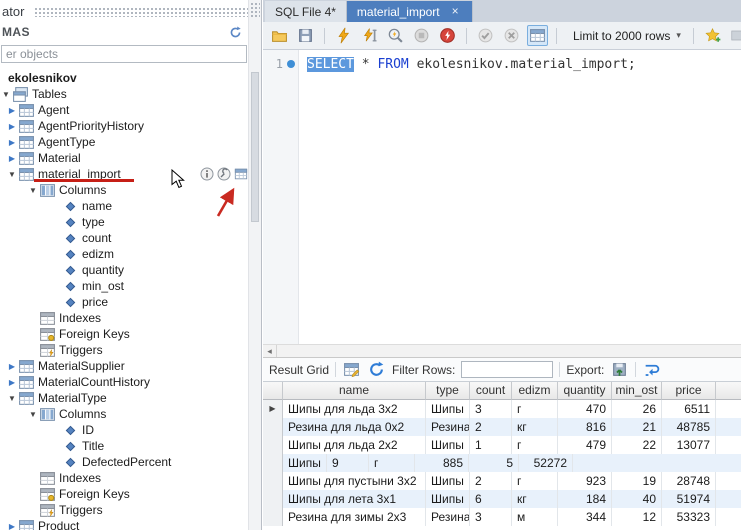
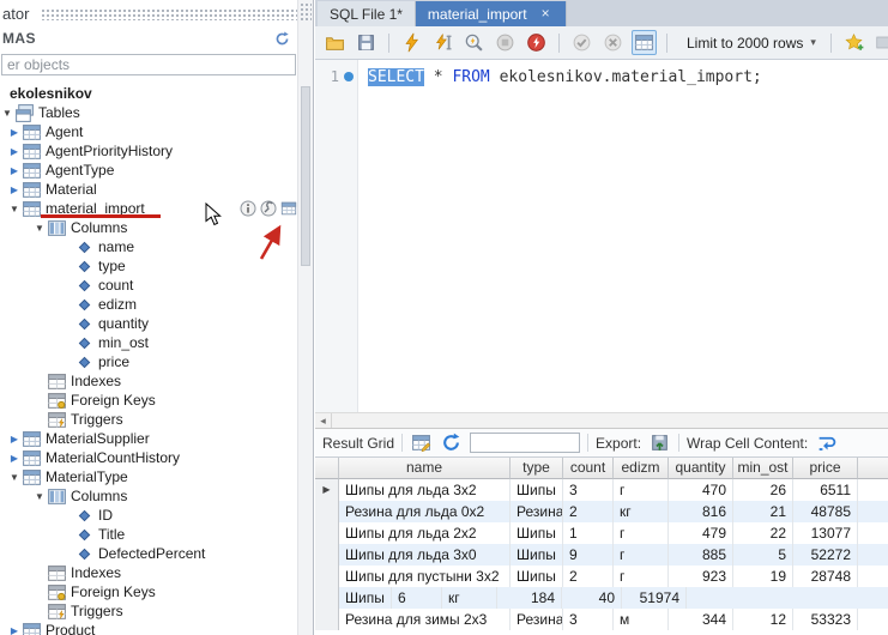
  ator
  MAS
  er objects
  ekolesnikov
  ▼
  Tables
  ▶
  Agent
  ▶
  AgentPriorityHistory
  ▶
  AgentType
  ▶
  Material
  ▼
  material_import
  ▼
  Columns
  name
  type
  count
  edizm
  quantity
  min_ost
  price
  Indexes
  Foreign Keys
  Triggers
  ▶
  MaterialSupplier
  ▶
  MaterialCountHistory
  ▼
  MaterialType
  ▼
  Columns
  ID
  Title
  DefectedPercent
  Indexes
  Foreign Keys
  Triggers
  ▶
  Product
- SQL File 4*
+ SQL File 1*
  material_import
  ×
  Limit to 2000 rows
  ▾
  1
  SELECT * FROM ekolesnikov.material_import;
  ◂
  Result Grid
- Filter Rows:
  Export:
+ Wrap Cell Content:
  name
  type
  count
  edizm
  quantity
  min_ost
  price
  ▶
  Шипы для льда 3x2
  Шипы
  3
  г
  470
  26
  6511
  Резина для льда 0x2
  Резина
  2
  кг
  816
  21
  48785
  Шипы для льда 2x2
  Шипы
  1
  г
  479
  22
  13077
+ Шипы для льда 3x0
  Шипы
  9
  г
  885
  5
  52272
  Шипы для пустыни 3x2
  Шипы
  2
  г
  923
  19
  28748
- Шипы для лета 3x1
  Шипы
  6
  кг
  184
  40
  51974
  Резина для зимы 2x3
  Резина
  3
  м
  344
  12
  53323
